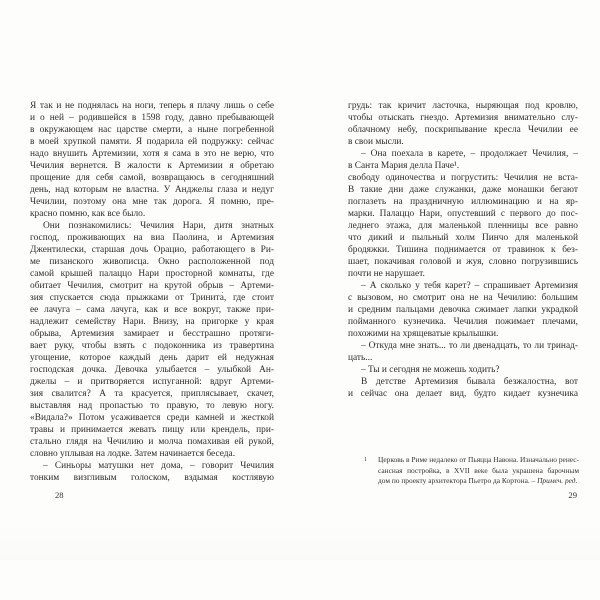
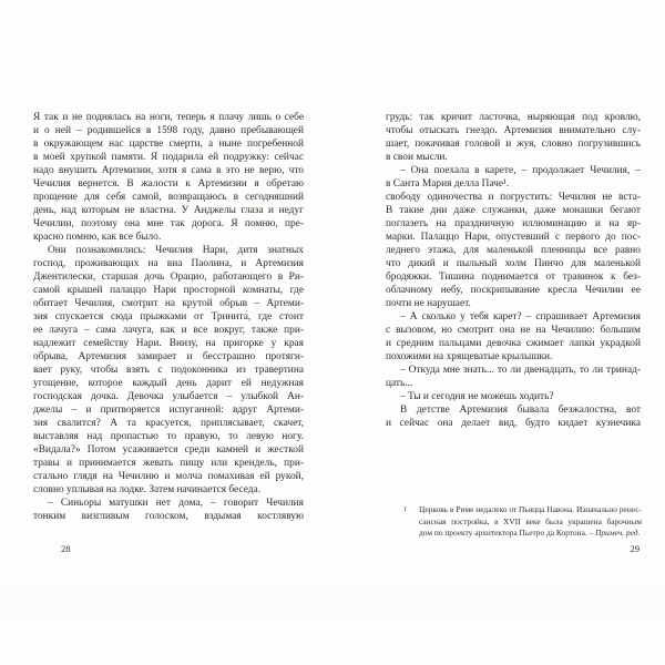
  Я так и не поднялась на ноги, теперь я плачу лишь о себе
  и о ней – родившейся в 1598 году, давно пребывающей
  в окружающем нас царстве смерти, а ныне погребенной
  в моей хрупкой памяти. Я подарила ей подружку: сейчас
  надо внушить Артемизии, хотя я сама в это не верю, что
  Чечилия вернется. В жалости к Артемизии я обретаю
  прощение для себя самой, возвращаюсь в сегодняшний
  день, над которым не властна. У Анджелы глаза и недуг
  Чечилии, поэтому она мне так дорога. Я помню, пре-
  красно помню, как все было.
  Они познакомились: Чечилия Нари, дитя знатных
  господ, проживающих на виа Паолина, и Артемизия
  Джентилески, старшая дочь Орацио, работающего в Ри-
- ме пизанского живописца. Окно расположенной под
  самой крышей палаццо Нари просторной комнаты, где
  обитает Чечилия, смотрит на крутой обрыв – Артеми-
  зия спускается сюда прыжками от Тринита́, где стоит
  ее лачуга – сама лачуга, как и все вокруг, также при-
  надлежит семейству Нари. Внизу, на пригорке у края
  обрыва, Артемизия замирает и бесстрашно протяги-
  вает руку, чтобы взять с подоконника из травертина
  угощение, которое каждый день дарит ей недужная
  господская дочка. Девочка улыбается – улыбкой Ан-
  джелы – и притворяется испуганной: вдруг Артеми-
  зия свалится? А та красуется, приплясывает, скачет,
  выставляя над пропастью то правую, то левую ногу.
  «Видала?» Потом усаживается среди камней и жесткой
  травы и принимается жевать пищу или крендель, при-
  стально глядя на Чечилию и молча помахивая ей рукой,
  словно уплывая на лодке. Затем начинается беседа.
  – Синьоры матушки нет дома, – говорит Чечилия
  тонким визгливым голоском, вздымая костлявую
  грудь: так кричит ласточка, ныряющая под кровлю,
  чтобы отыскать гнездо. Артемизия внимательно слу-
- облачному небу, поскрипывание кресла Чечилии ее
+ шает, покачивая головой и жуя, словно погрузившись
  в свои мысли.
  – Она поехала в карете, – продолжает Чечилия, –
  в Санта Мария делла Паче¹.
  свободу одиночества и погрустить: Чечилия не вста-
  В такие дни даже служанки, даже монашки бегают
  поглазеть на праздничную иллюминацию и на яр-
  марки. Палаццо Нари, опустевший с первого до пос-
  леднего этажа, для маленькой пленницы все равно
  что дикий и пыльный холм Пинчо для маленькой
  бродяжки. Тишина поднимается от травинок к без-
- шает, покачивая головой и жуя, словно погрузившись
+ облачному небу, поскрипывание кресла Чечилии ее
  почти не нарушает.
  – А сколько у тебя карет? – спрашивает Артемизия
  с вызовом, но смотрит она не на Чечилию: большим
  и средним пальцами девочка сжимает лапки украдкой
- пойманного кузнечика. Чечилия пожимает плечами,
  похожими на хрящеватые крылышки.
  – Откуда мне знать... то ли двенадцать, то ли тринад-
  цать...
  – Ты и сегодня не можешь ходить?
  В детстве Артемизия бывала безжалостна, вот
  и сейчас она делает вид, будто кидает кузнечика
  Церковь в Риме недалеко от Пьяцца Навона. Изначально ренес-
  сансная постройка, в XVII веке была украшена барочным
  дом по проекту архитектора Пьетро да Кортона. – Примеч. ред.
  28
  29
